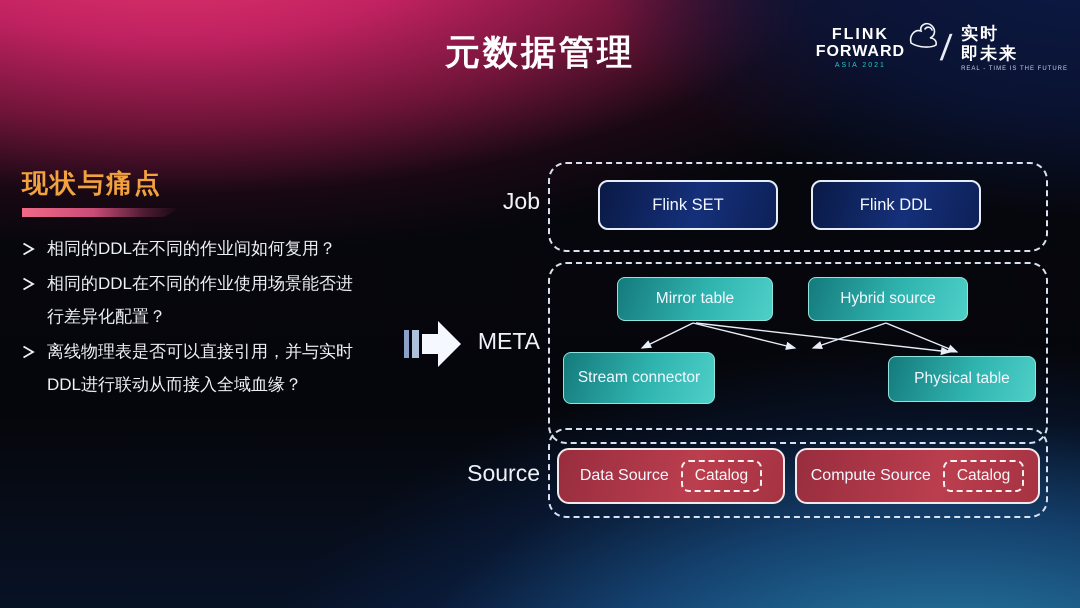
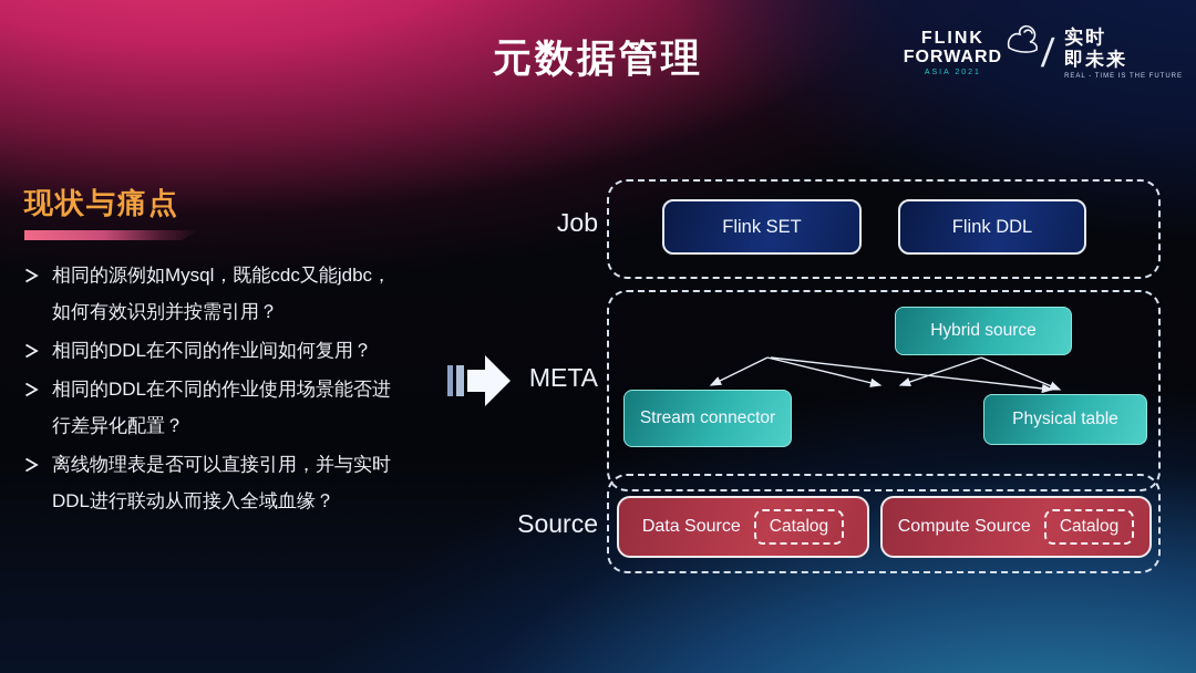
  元数据管理
  FLINK
  FORWARD
  实时
  即未来
  现状与痛点
+ 相同的源例如Mysql，既能cdc又能jdbc，如何有效识别并按需引用？
  相同的DDL在不同的作业间如何复用？
  相同的DDL在不同的作业使用场景能否进行差异化配置？
  离线物理表是否可以直接引用，并与实时DDL进行联动从而接入全域血缘？
  Job
  Flink SET
  Flink DDL
  META
- Mirror table
  Hybrid source
  Stream connector
  Physical table
  Source
  Data Source
  Catalog
  Compute Source
  Catalog
